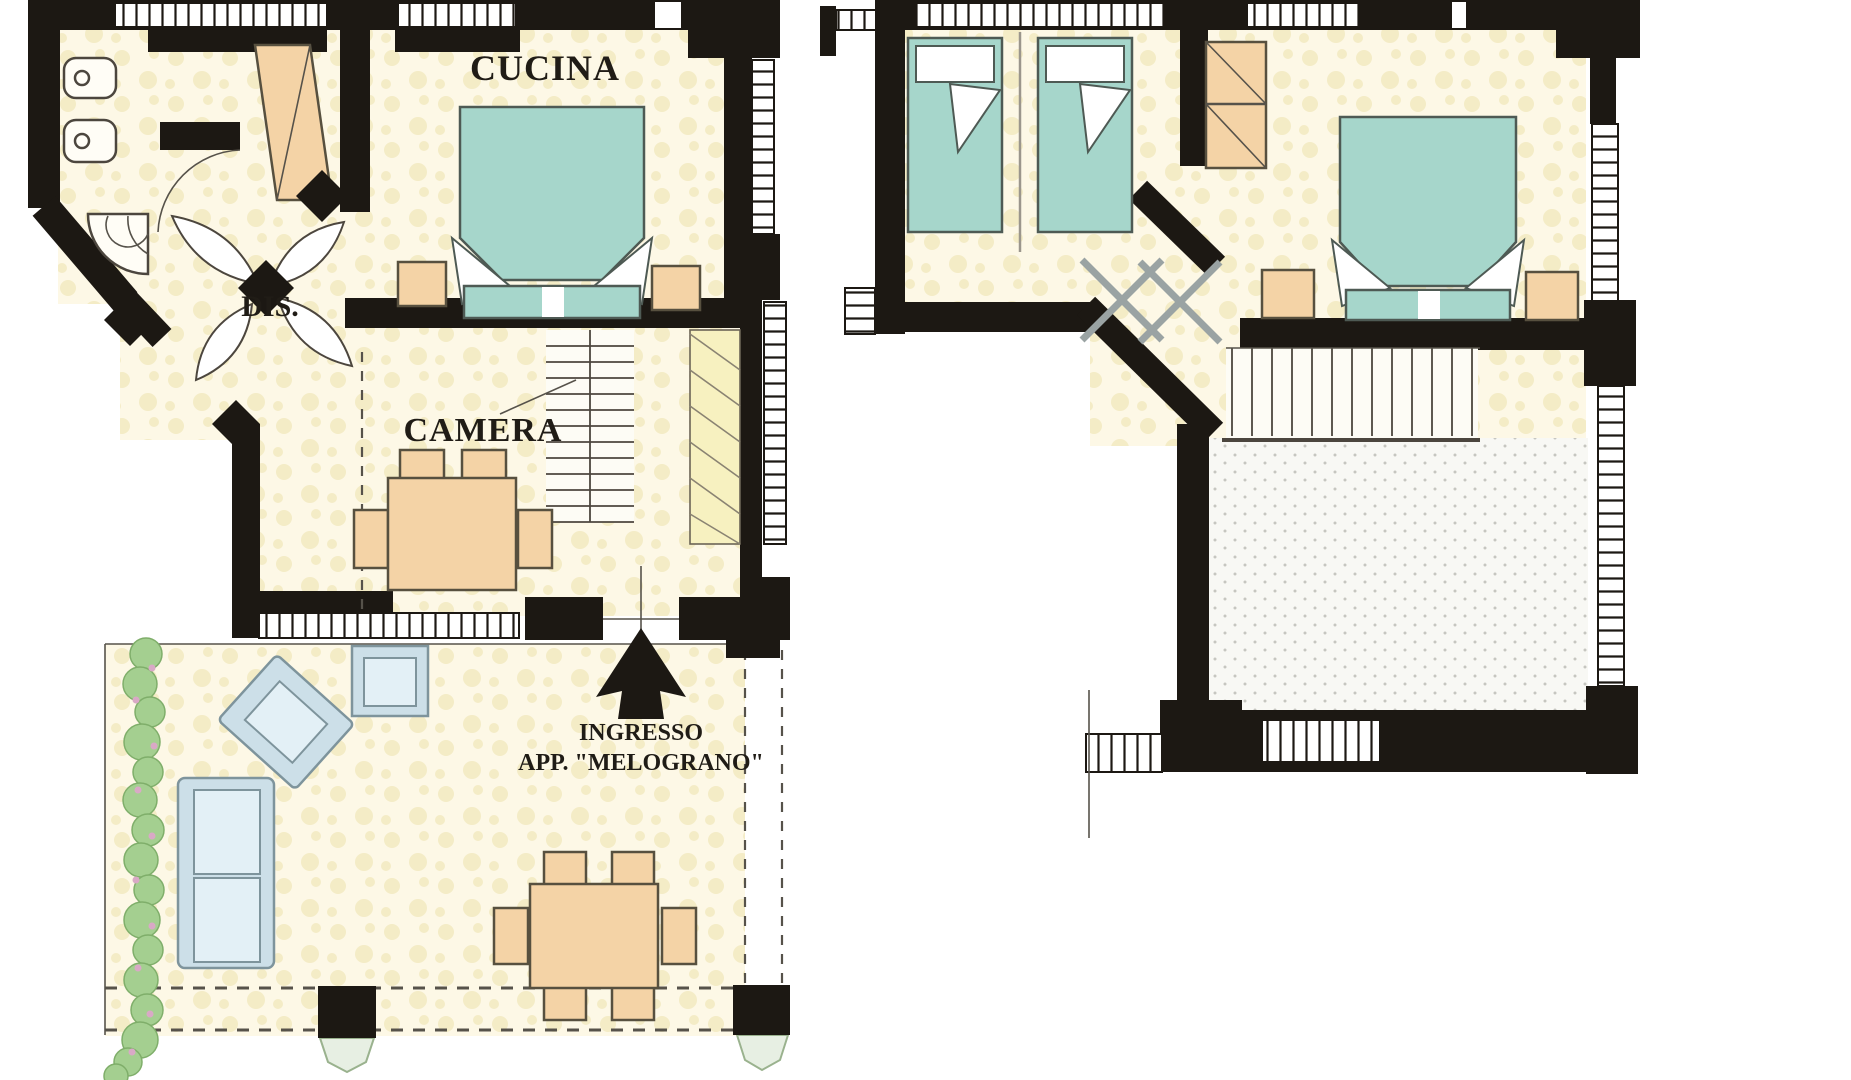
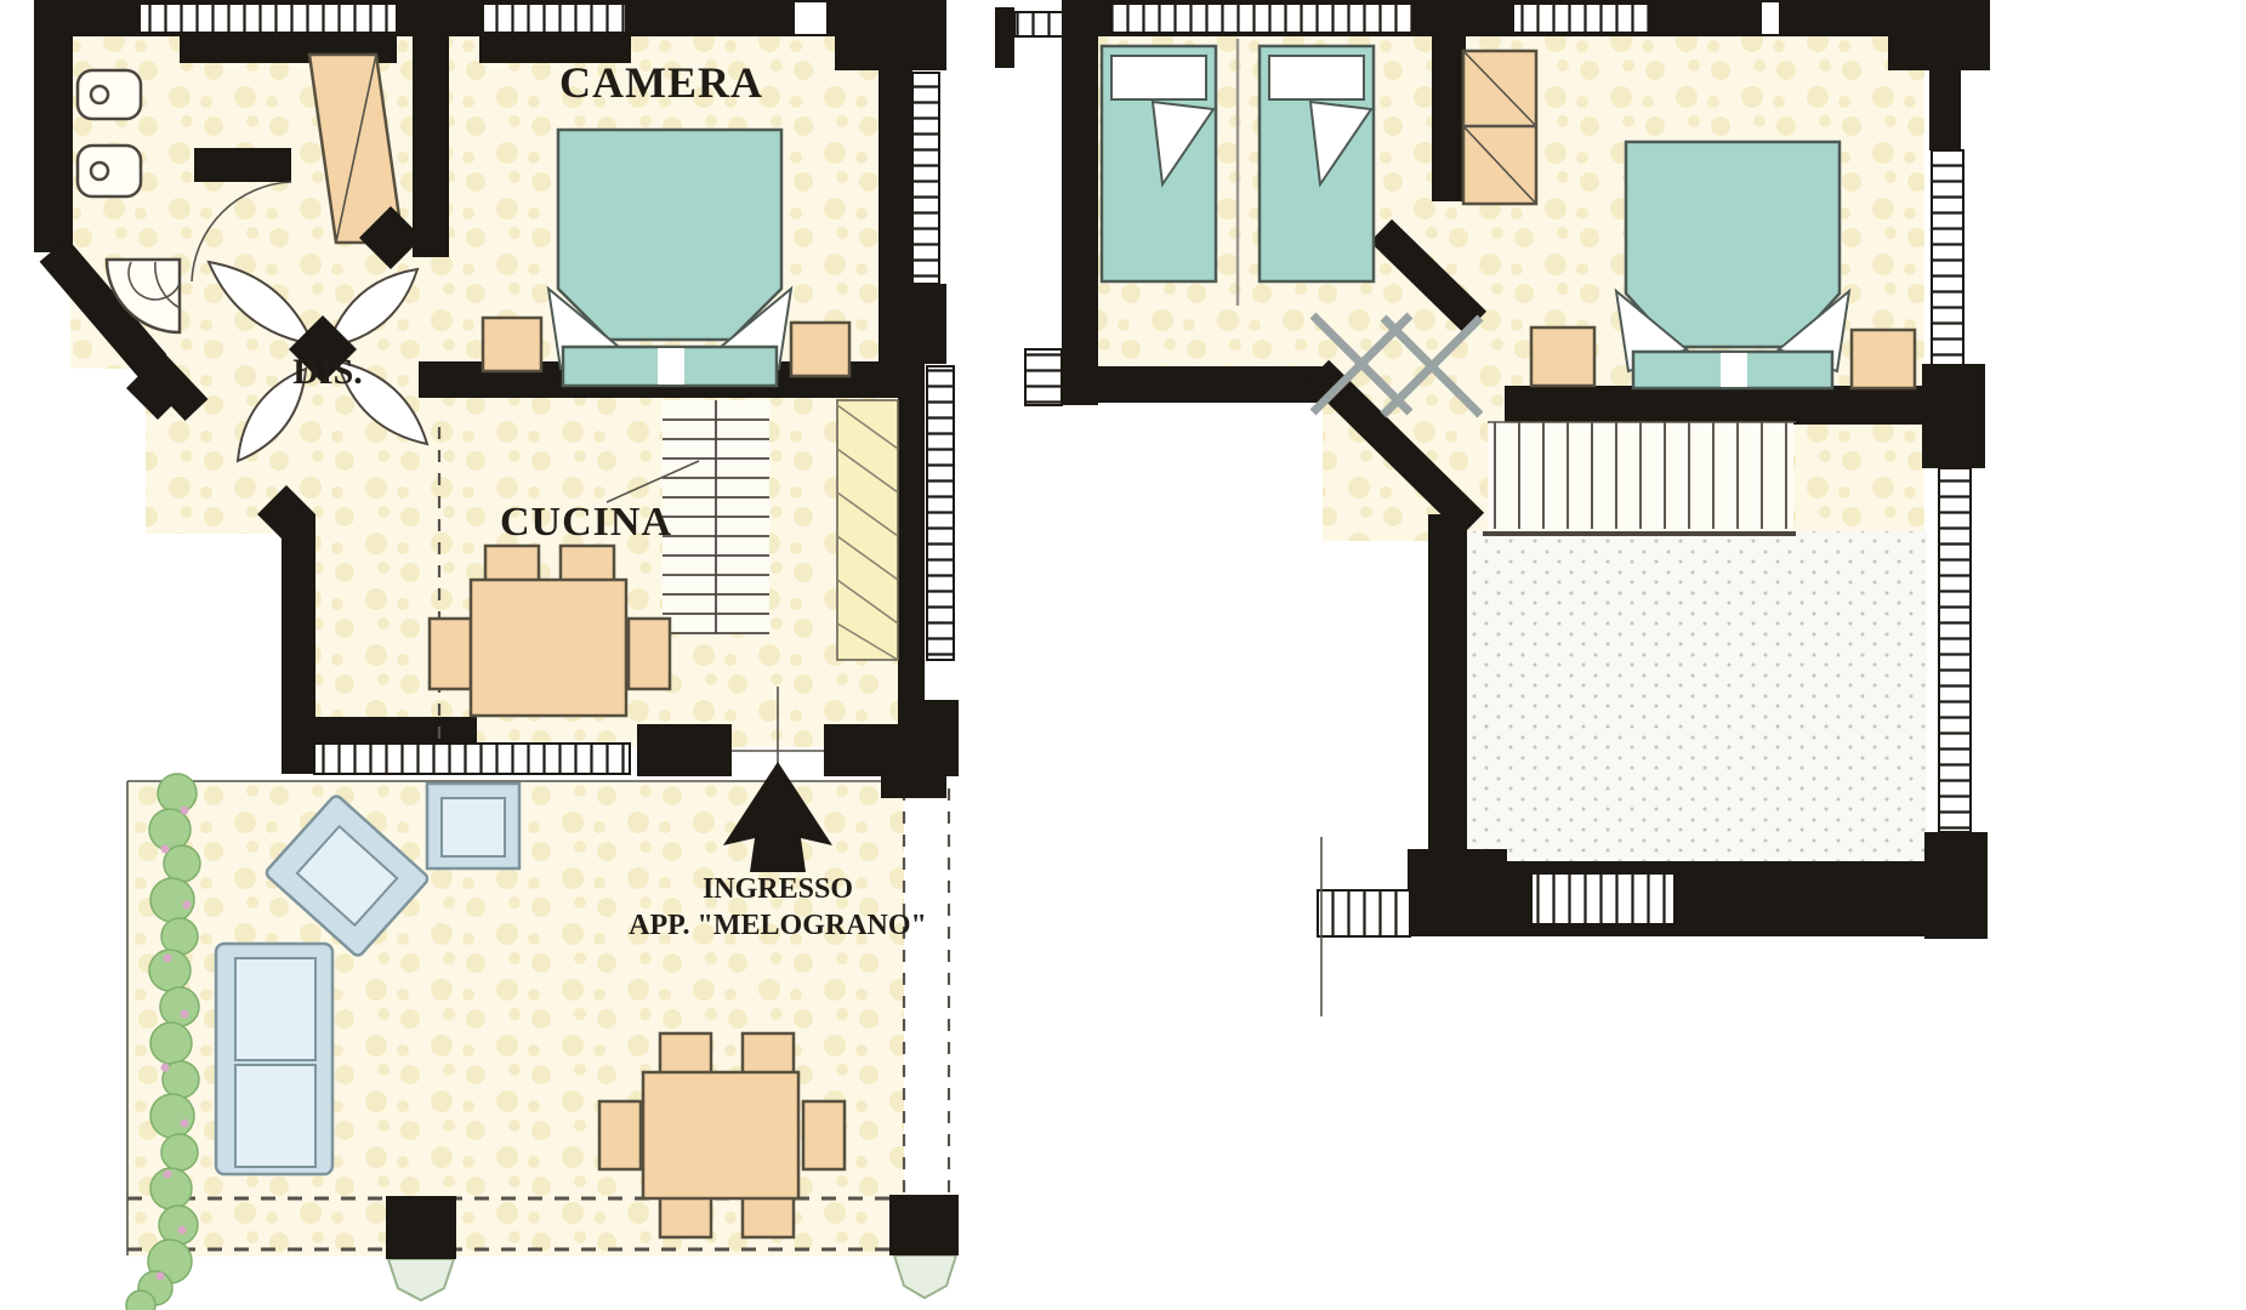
- CUCINA
+ CAMERA
  DIS.
- CAMERA
+ CUCINA
  INGRESSO
  APP. "MELOGRANO"
